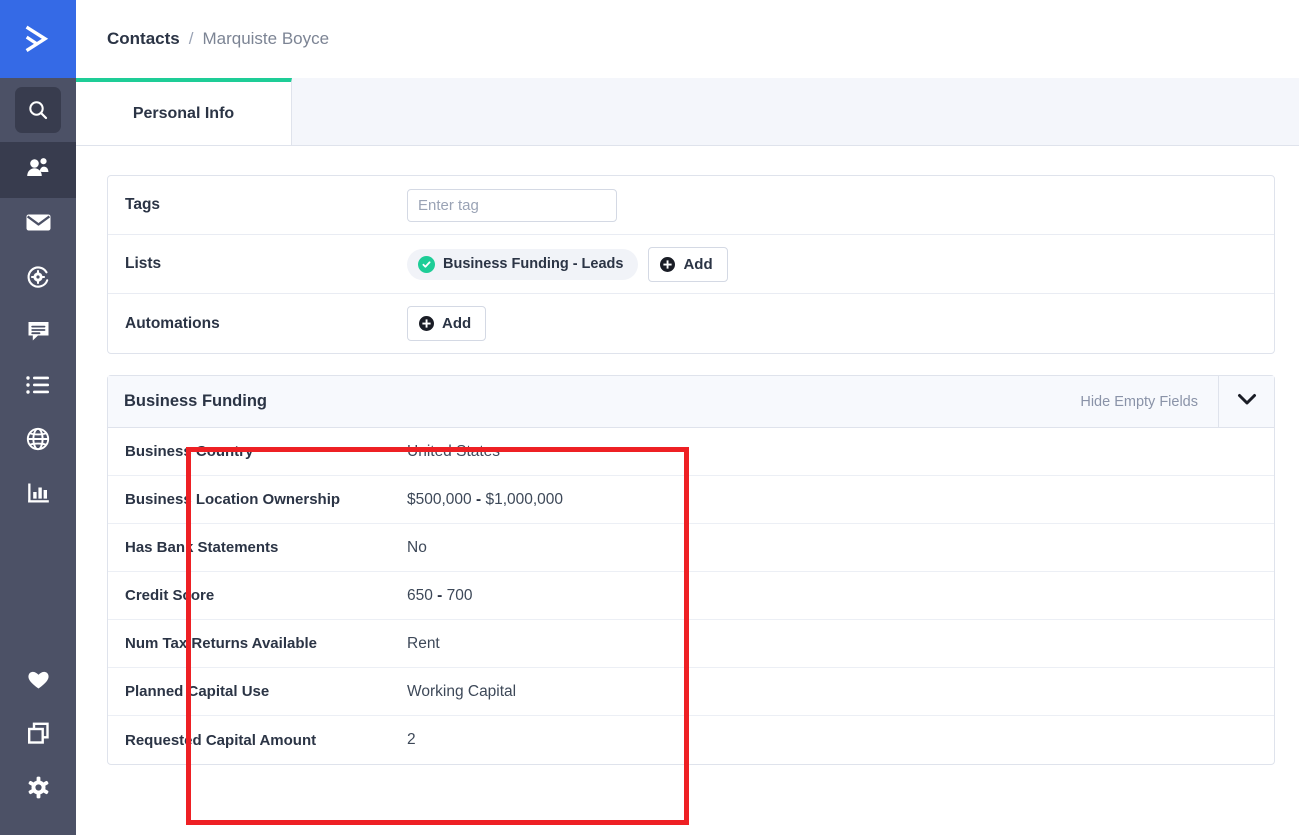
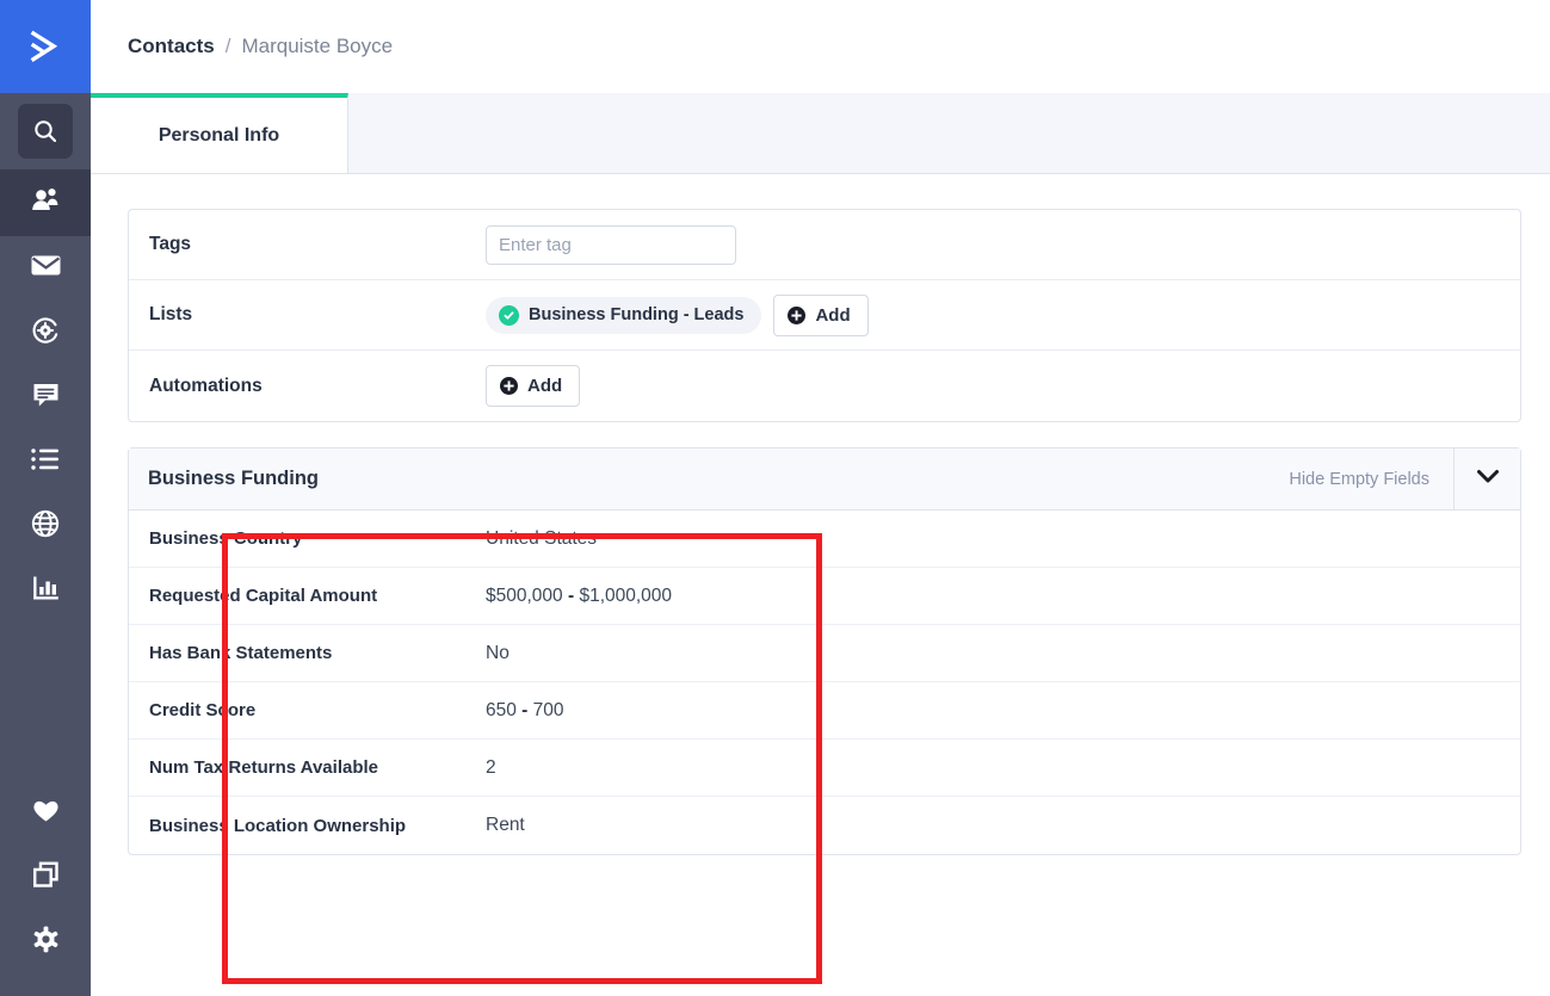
  Contacts
  /
  Marquiste Boyce
  Personal Info
  Tags
  Enter tag
  Lists
  Business Funding - Leads
  Add
  Automations
  Add
  Business Funding
  Hide Empty Fields
  Business Country
  United States
- Business Location Ownership
+ Requested Capital Amount
  $500,000 - $1,000,000
  Has Bank Statements
  No
  Credit Score
  650 - 700
  Num Tax Returns Available
- Rent
+ 2
- Planned Capital Use
- Working Capital
- Requested Capital Amount
+ Business Location Ownership
- 2
+ Rent
